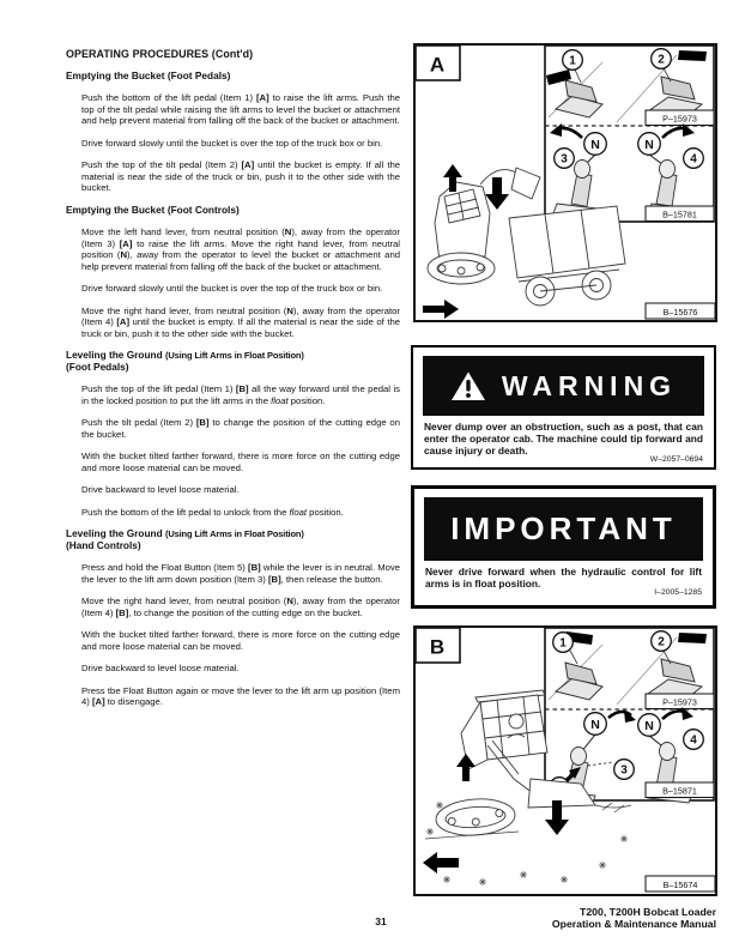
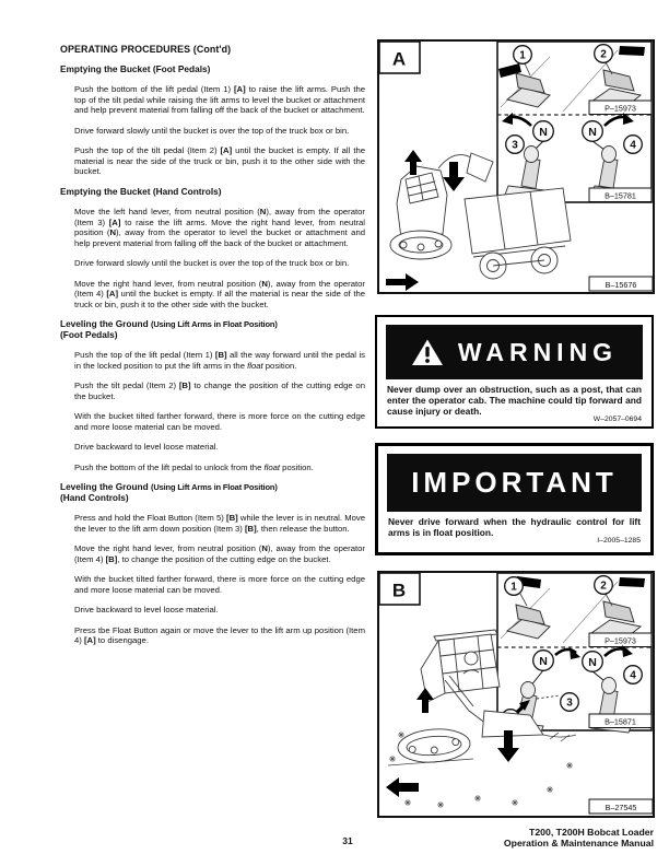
  OPERATING PROCEDURES (Cont'd)
  Emptying the Bucket (Foot Pedals)
  Push the bottom of the lift pedal (Item 1) [A] to raise the lift arms. Push the top of the tilt pedal while raising the lift arms to level the bucket or attachment and help prevent material from falling off the back of the bucket or attachment.
  Drive forward slowly until the bucket is over the top of the truck box or bin.
  Push the top of the tilt pedal (Item 2) [A] until the bucket is empty. If all the material is near the side of the truck or bin, push it to the other side with the bucket.
- Emptying the Bucket (Foot Controls)
+ Emptying the Bucket (Hand Controls)
  Move the left hand lever, from neutral position (N), away from the operator (Item 3) [A] to raise the lift arms. Move the right hand lever, from neutral position (N), away from the operator to level the bucket or attachment and help prevent material from falling off the back of the bucket or attachment.
  Drive forward slowly until the bucket is over the top of the truck box or bin.
  Move the right hand lever, from neutral position (N), away from the operator (Item 4) [A] until the bucket is empty. If all the material is near the side of the truck or bin, push it to the other side with the bucket.
  Leveling the Ground (Using Lift Arms in Float Position)
  (Foot Pedals)
  Push the top of the lift pedal (Item 1) [B] all the way forward until the pedal is in the locked position to put the lift arms in the float position.
  Push the tilt pedal (Item 2) [B] to change the position of the cutting edge on the bucket.
  With the bucket tilted farther forward, there is more force on the cutting edge and more loose material can be moved.
  Drive backward to level loose material.
  Push the bottom of the lift pedal to unlock from the float position.
  Leveling the Ground (Using Lift Arms in Float Position)
  (Hand Controls)
  Press and hold the Float Button (Item 5) [B] while the lever is in neutral. Move the lever to the lift arm down position (Item 3) [B], then release the button.
  Move the right hand lever, from neutral position (N), away from the operator (Item 4) [B], to change the position of the cutting edge on the bucket.
  With the bucket tilted farther forward, there is more force on the cutting edge and more loose material can be moved.
  Drive backward to level loose material.
  Press tbe Float Button again or move the lever to the lift arm up position (Item 4) [A] to disengage.
  A
  1
  2
  P–15973
  N
  N
  3
  4
  B–15781
  B–15676
  WARNING
  Never dump over an obstruction, such as a post, that can enter the operator cab. The machine could tip forward and cause injury or death.
  IMPORTANT
  Never drive forward when the hydraulic control for lift arms is in float position.
  B
  1
  2
  P–15973
  N
  N
  3
  4
  B–15871
- B–15674
+ B–27545
  31
  T200, T200H Bobcat Loader
  Operation & Maintenance Manual
